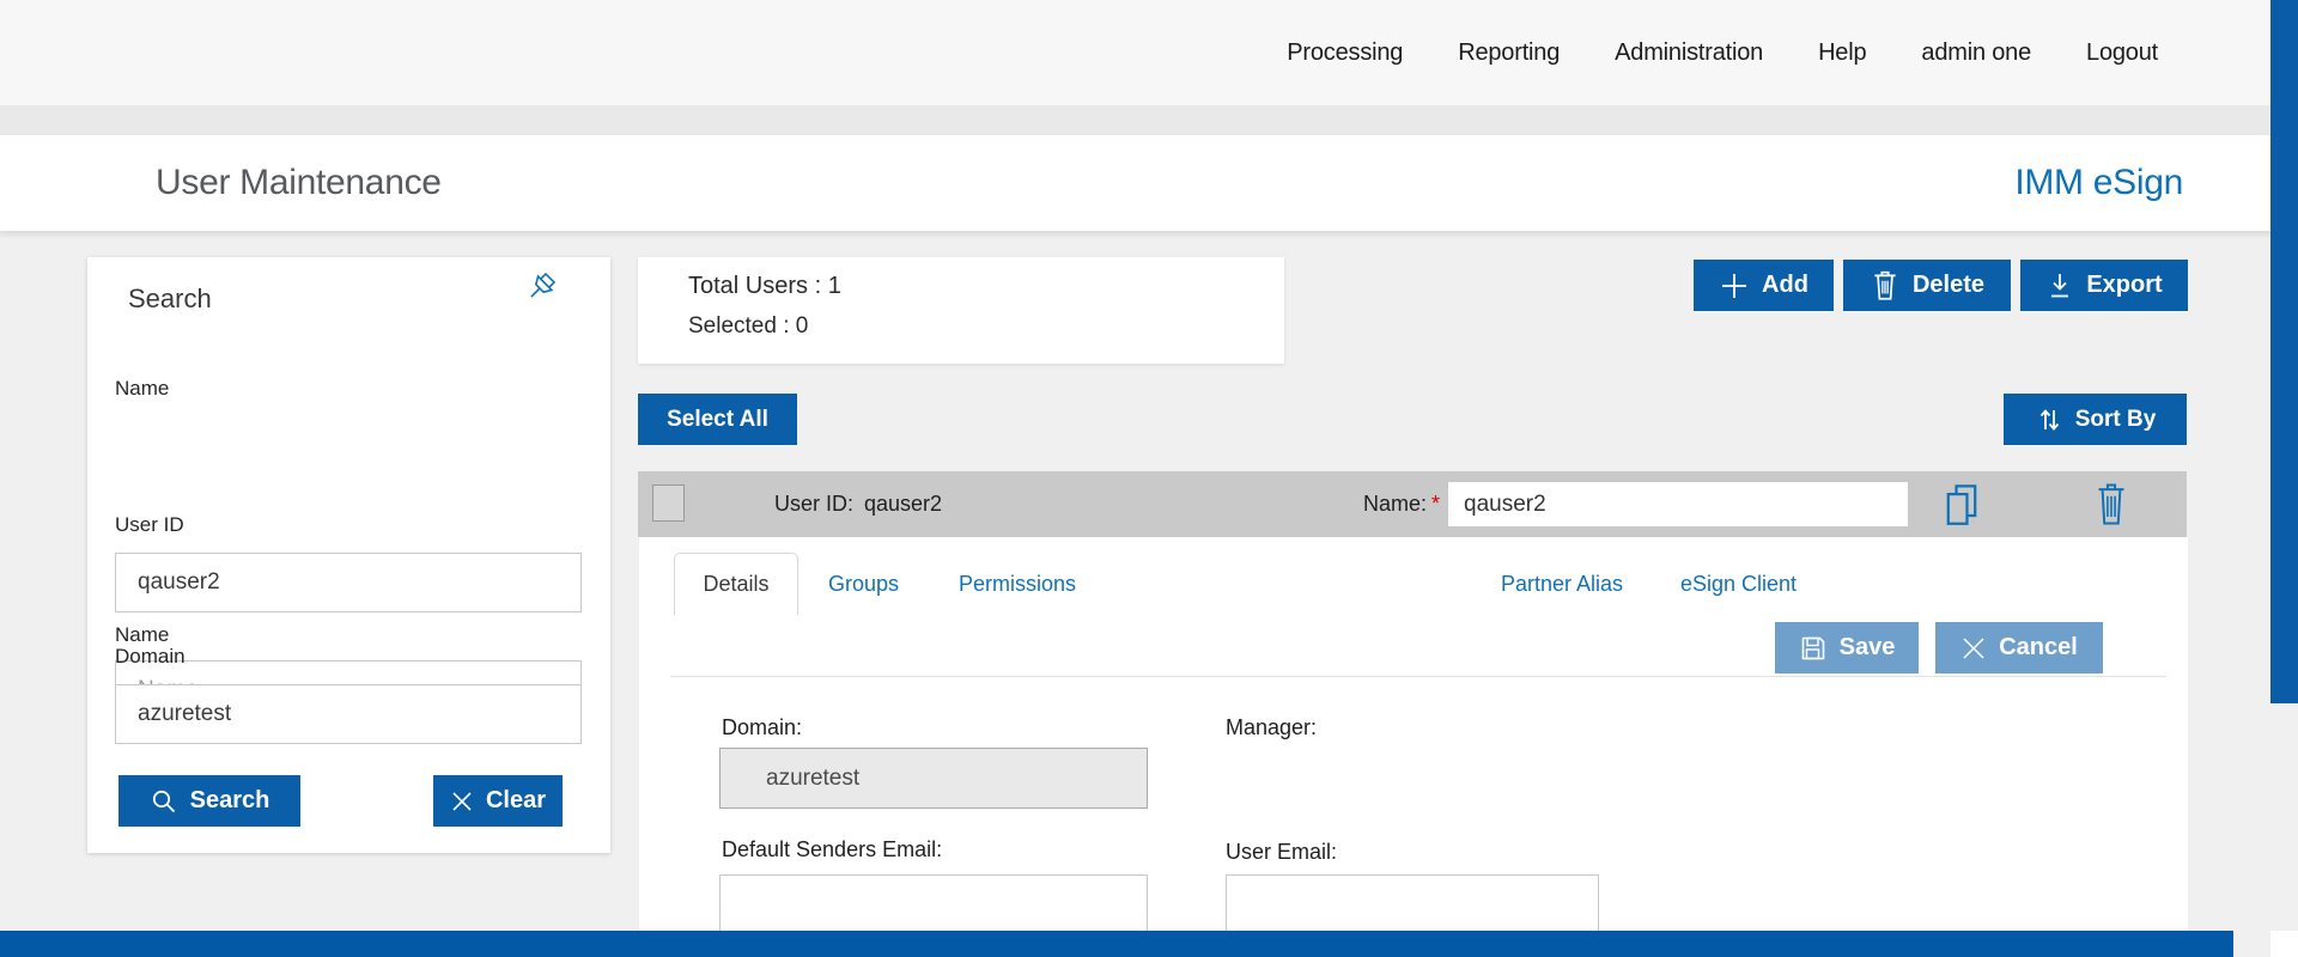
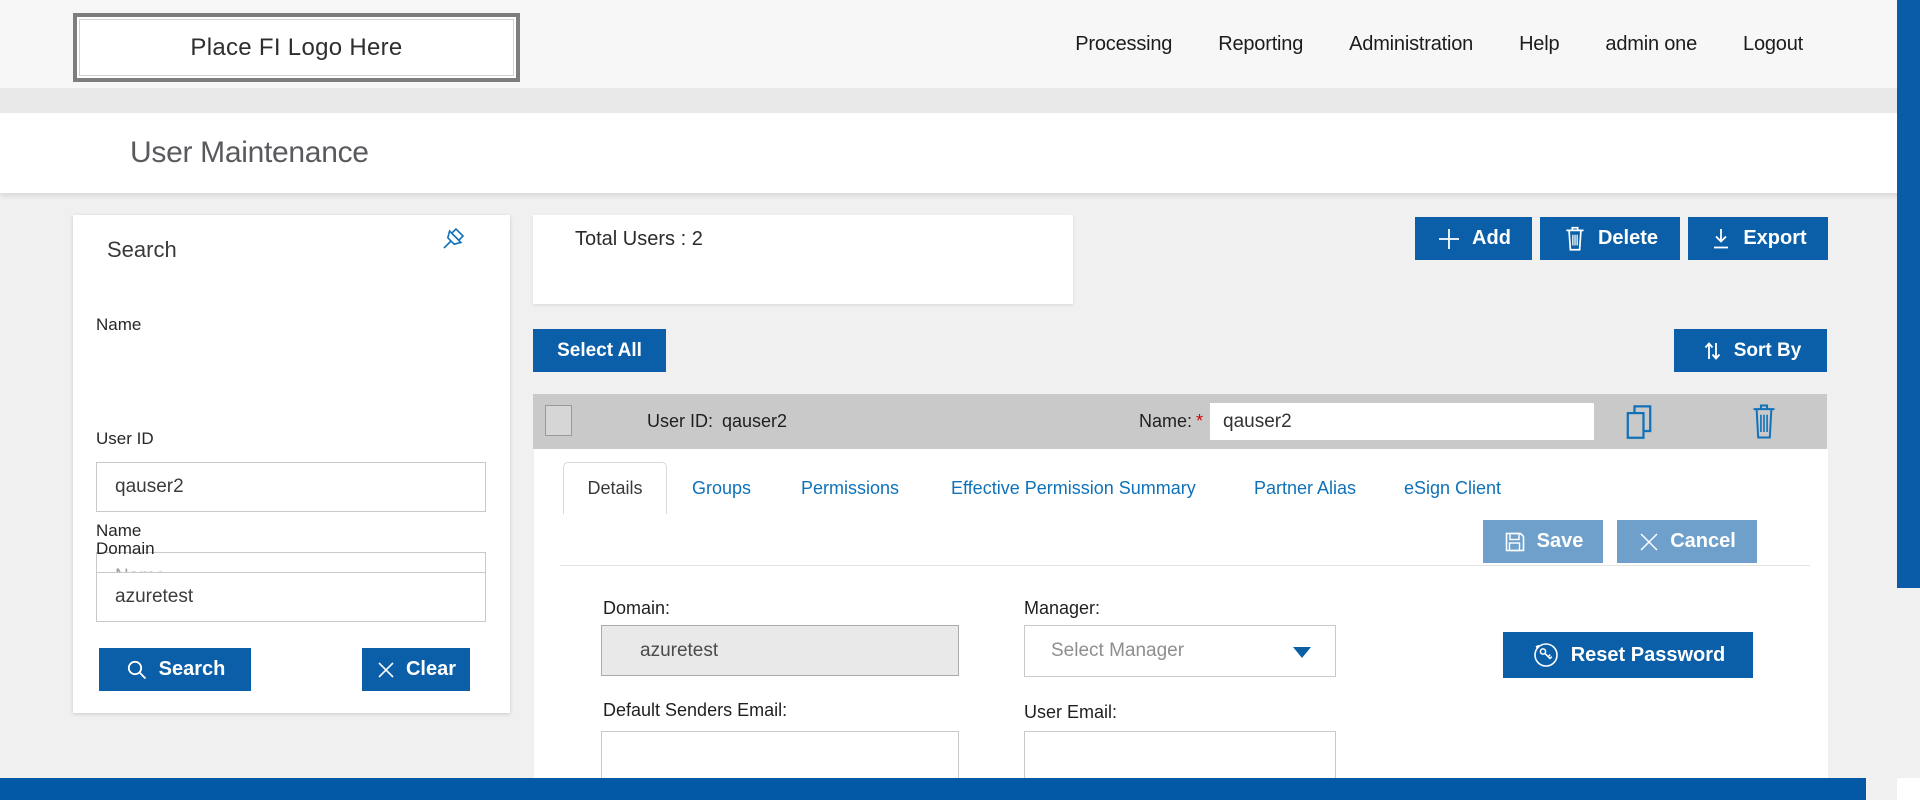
+ Place FI Logo Here
  Processing
  Reporting
  Administration
  Help
  admin one
  Logout
  User Maintenance
- IMM eSign
  Search
  Name
  User ID
  qauser2
  Domain
  azuretest
  Name
  Search
  Clear
- Total Users : 1
+ Total Users : 2
- Selected : 0
  Add
  Delete
  Export
  Select All
  Sort By
  User ID:
  qauser2
  Name:
  *
  qauser2
  Details
  Groups
  Permissions
+ Effective Permission Summary
  Partner Alias
  eSign Client
  Save
  Cancel
  Domain:
  azuretest
  Manager:
+ Select Manager
+ Reset Password
  Default Senders Email:
  User Email:
